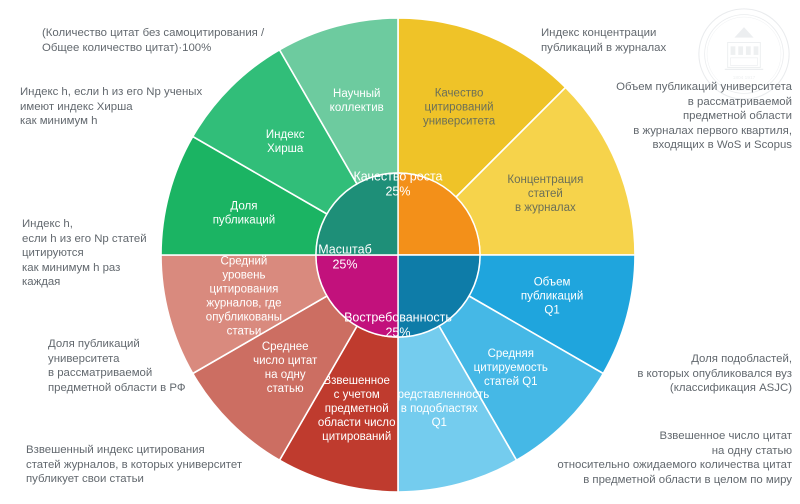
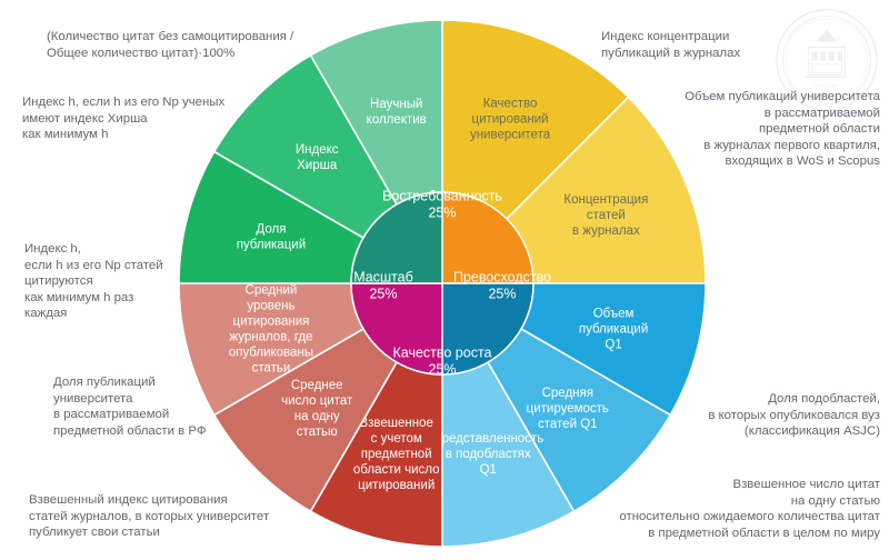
  Качество цитирований университета
  Концентрация статей в журналах
  Объем публикаций Q1
  Средняя цитируемость статей Q1
  редставленность в подобластях Q1
  Взвешенное с учетом предметной области число цитирований
  Среднее число цитат на одну статью
  Средний уровень цитирования журналов, где опубликованы статьи
  Доля публикаций
  Индекс Хирша
  Научный коллектив
- Качество роста 25%
+ Востребованность 25%
+ Превосходство 25%
- Востребованность 25%
+ Качество роста 25%
  Масштаб 25%
  (Количество цитат без самоцитирования /
  Общее количество цитат)·100%
  Индекс h, если h из его Np ученых
  имеют индекс Хирша
  как минимум h
  Индекс h,
  если h из его Np статей
  цитируются
  как минимум h раз
  каждая
  Доля публикаций
  университета
  в рассматриваемой
  предметной области в РФ
  Взвешенный индекс цитирования
  статей журналов, в которых университет
  публикует свои статьи
  Индекс концентрации
  публикаций в журналах
  Объем публикаций университета
  в рассматриваемой
  предметной области
  в журналах первого квартиля,
  входящих в WoS и Scopus
  Доля подобластей,
  в которых опубликовался вуз
  (классификация ASJC)
  Взвешенное число цитат
  на одну статью
  относительно ожидаемого количества цитат
  в предметной области в целом по миру
